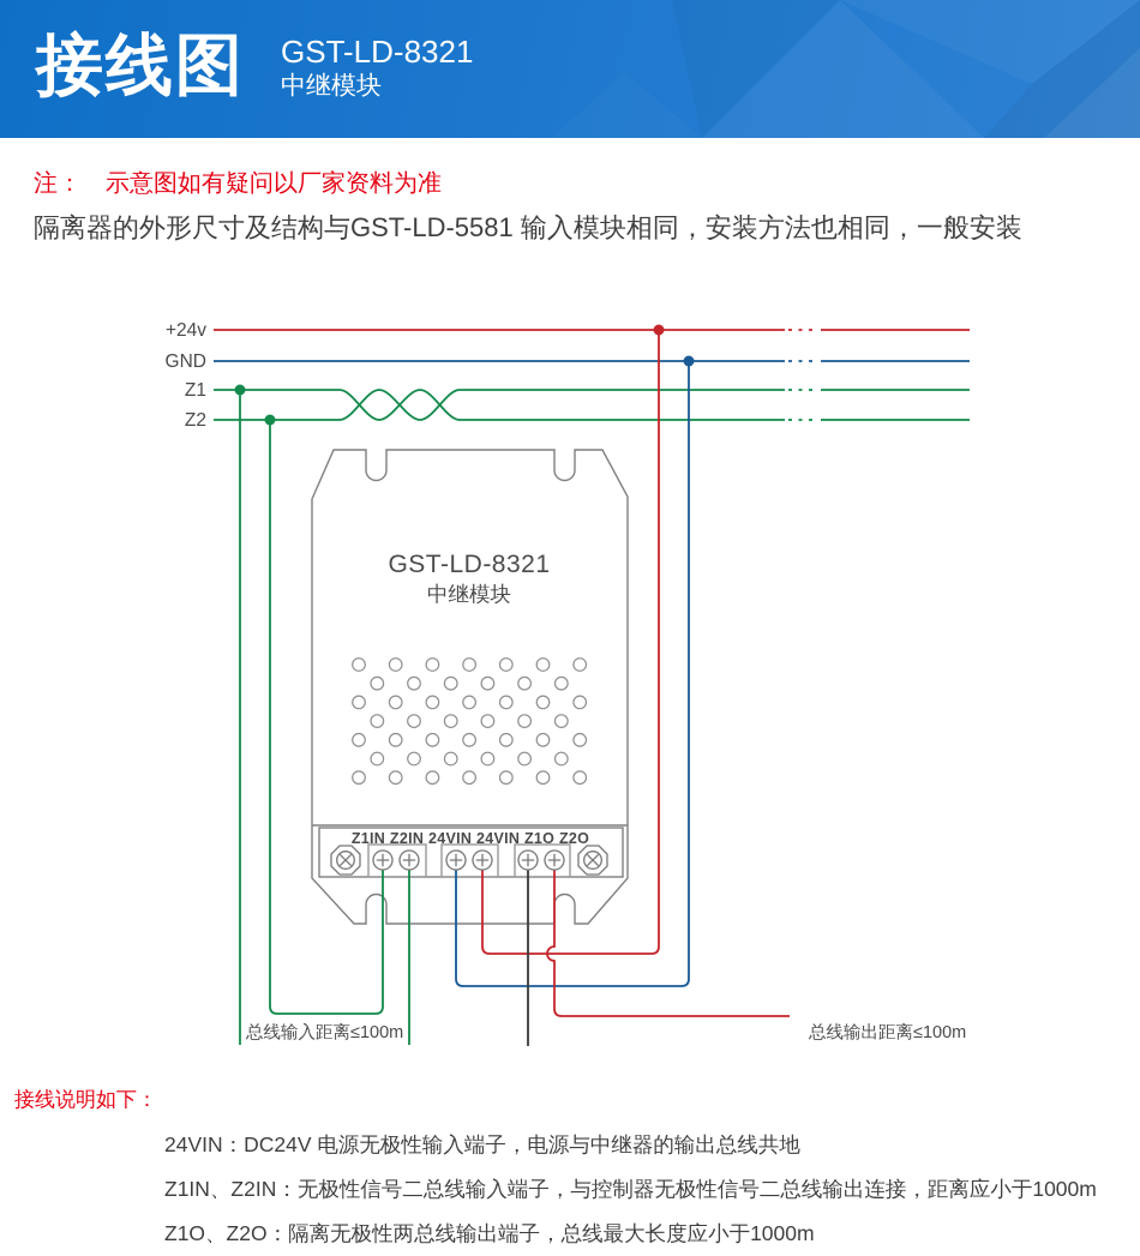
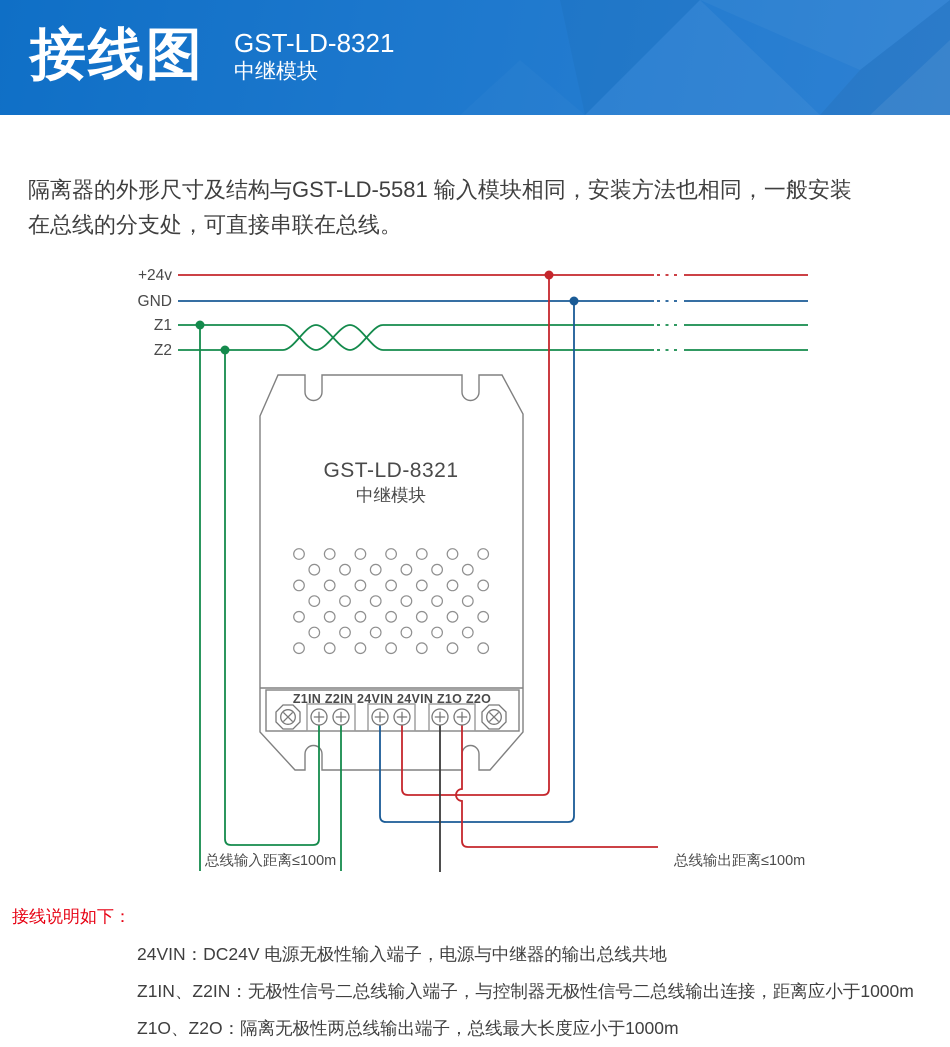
  接线图
  GST-LD-8321
  中继模块
- 注： 示意图如有疑问以厂家资料为准
  隔离器的外形尺寸及结构与GST-LD-5581 输入模块相同，安装方法也相同，一般安装
+ 在总线的分支处，可直接串联在总线。
  +24v
  GND
  Z1
  Z2
  GST-LD-8321
  中继模块
  Z1IN Z2IN 24VIN 24VIN Z1O Z2O
  总线输入距离≤100m
  总线输出距离≤100m
  接线说明如下：
  24VIN：DC24V 电源无极性输入端子，电源与中继器的输出总线共地
  Z1IN、Z2IN：无极性信号二总线输入端子，与控制器无极性信号二总线输出连接，距离应小于1000m
  Z1O、Z2O：隔离无极性两总线输出端子，总线最大长度应小于1000m
